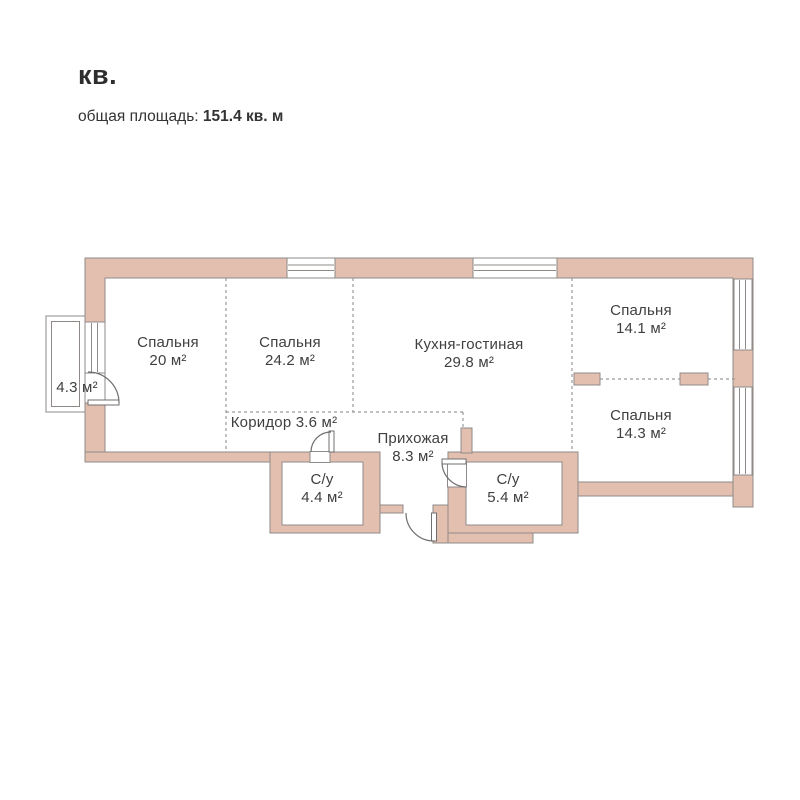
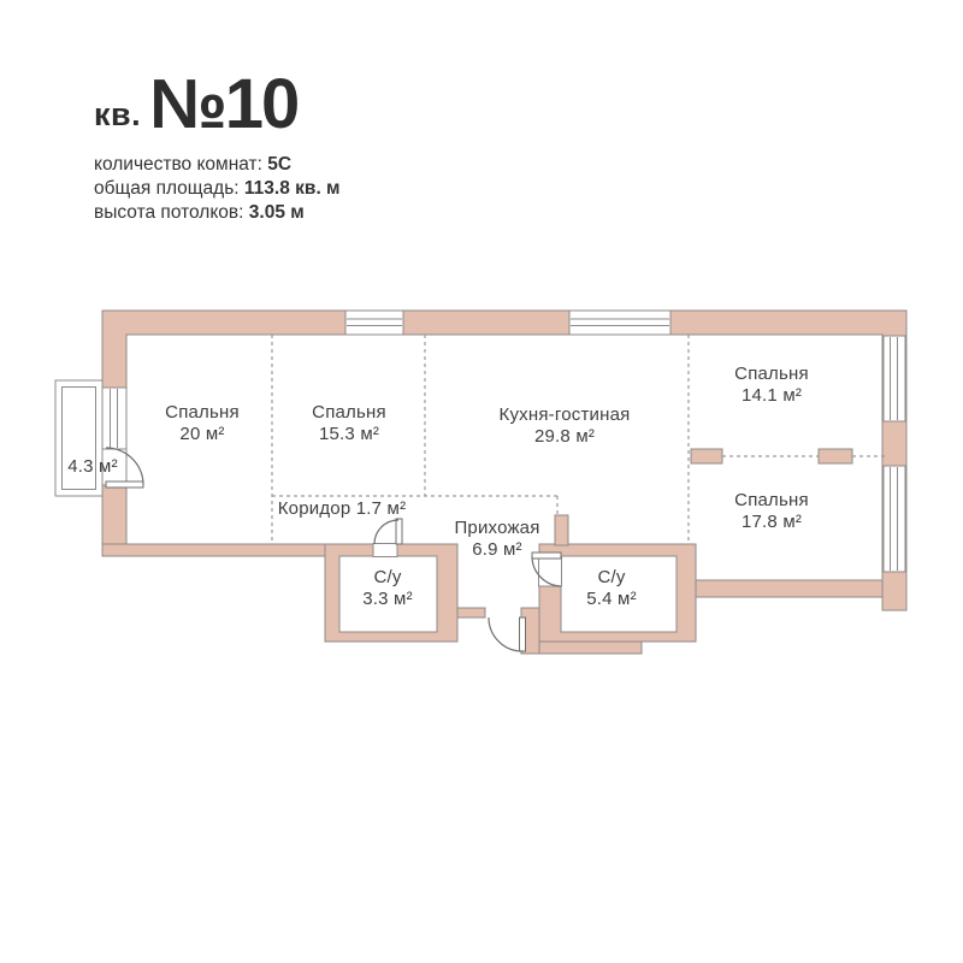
  кв.
+ №10
+ количество комнат: 5С
- общая площадь: 151.4 кв. м
+ общая площадь: 113.8 кв. м
+ высота потолков: 3.05 м
  Спальня
  20 м²
  Спальня
- 24.2 м²
+ 15.3 м²
  Кухня-гостиная
  29.8 м²
  Спальня
  14.1 м²
  Спальня
- 14.3 м²
+ 17.8 м²
  Прихожая
- 8.3 м²
+ 6.9 м²
  С/у
- 4.4 м²
+ 3.3 м²
  С/у
  5.4 м²
- Коридор 3.6 м²
+ Коридор 1.7 м²
  4.3 м²
